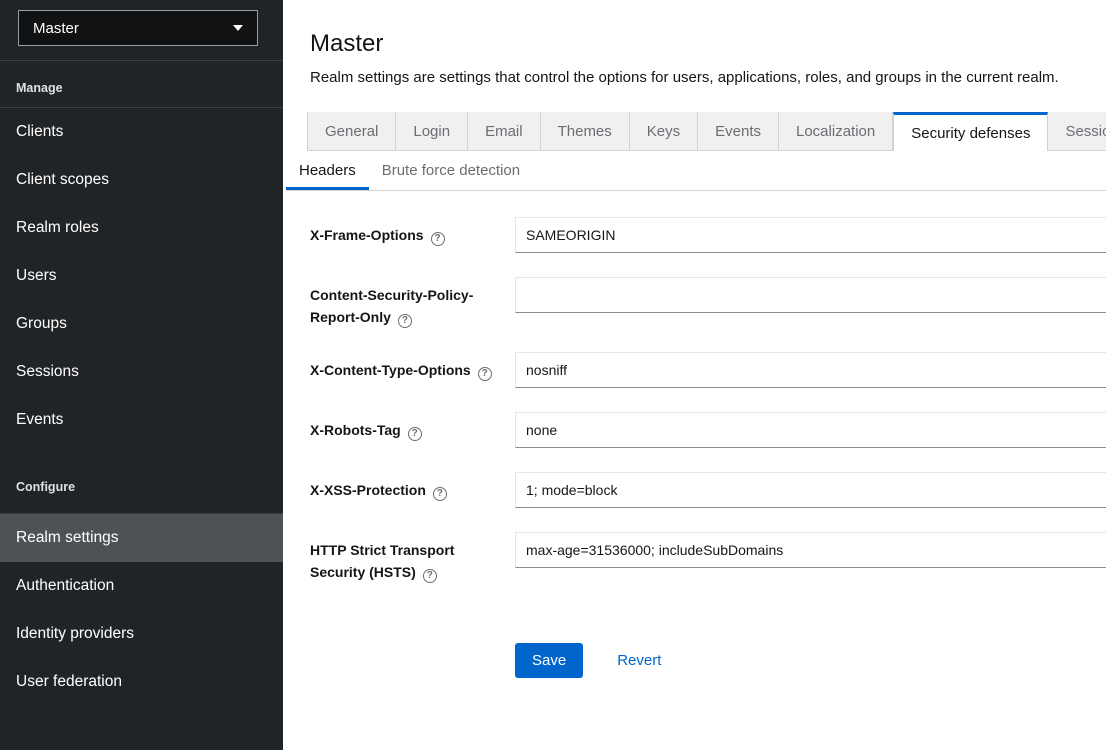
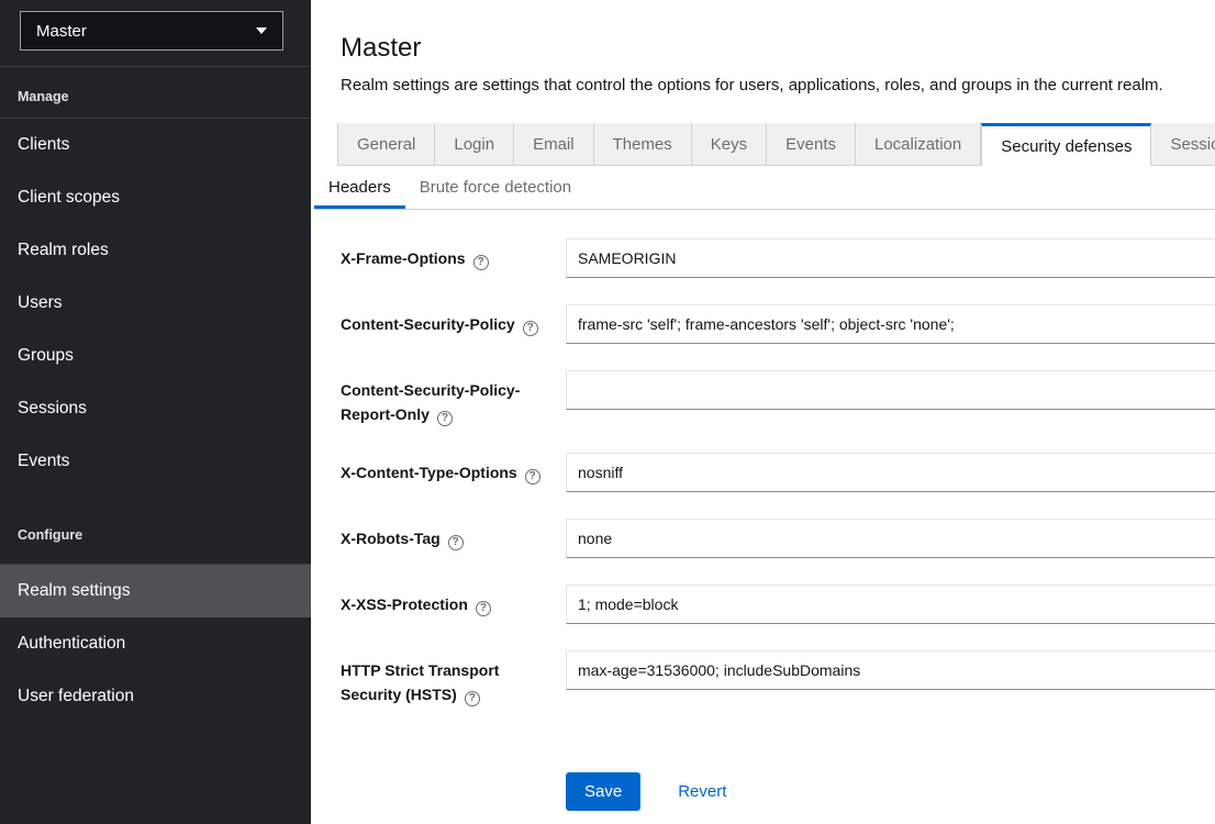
  Master
  Manage
  Clients
  Client scopes
  Realm roles
  Users
  Groups
  Sessions
  Events
  Configure
  Realm settings
  Authentication
- Identity providers
  User federation
  Master
  Realm settings are settings that control the options for users, applications, roles, and groups in the current realm.
  General
  Login
  Email
  Themes
  Keys
  Events
  Localization
  Security defenses
  Headers
  Brute force detection
  X-Frame-Options ?
  SAMEORIGIN
+ Content-Security-Policy ?
+ frame-src 'self'; frame-ancestors 'self'; object-src 'none';
  Content-Security-Policy-Report-Only ?
  X-Content-Type-Options ?
  nosniff
  X-Robots-Tag ?
  none
  X-XSS-Protection ?
  1; mode=block
  HTTP Strict Transport Security (HSTS) ?
  max-age=31536000; includeSubDomains
  Save
  Revert
